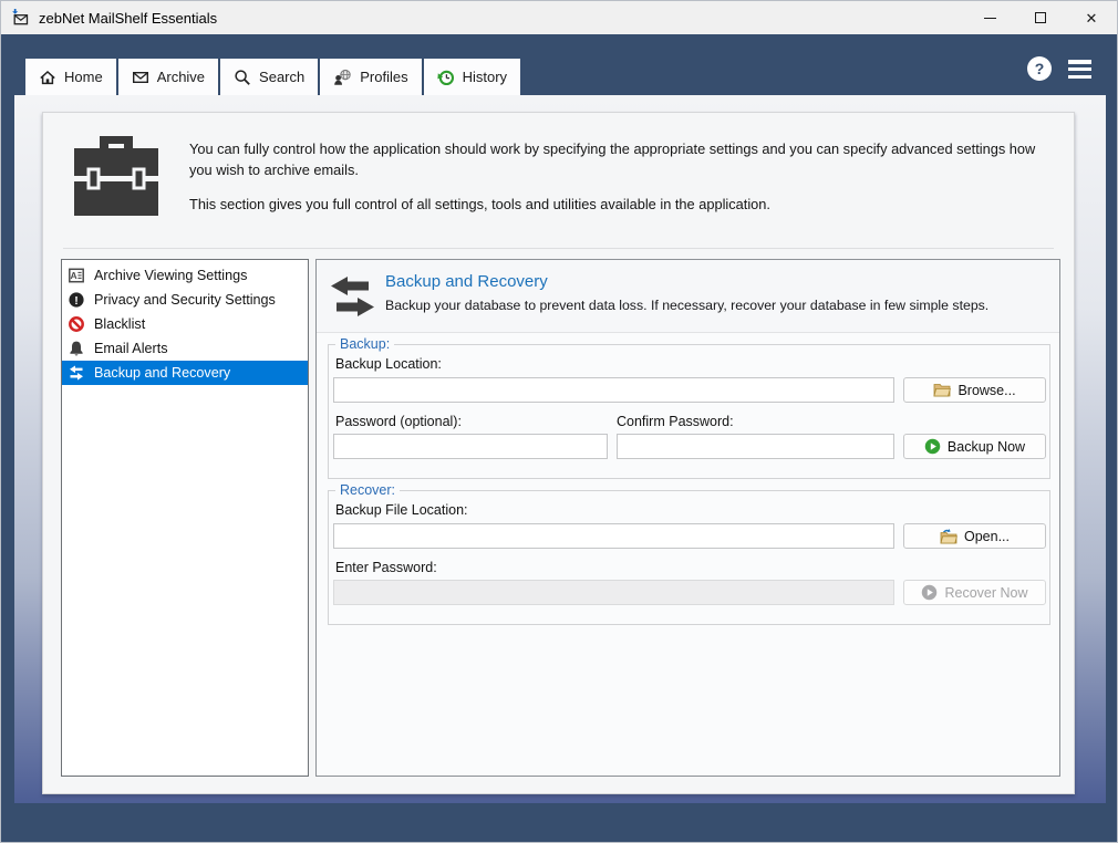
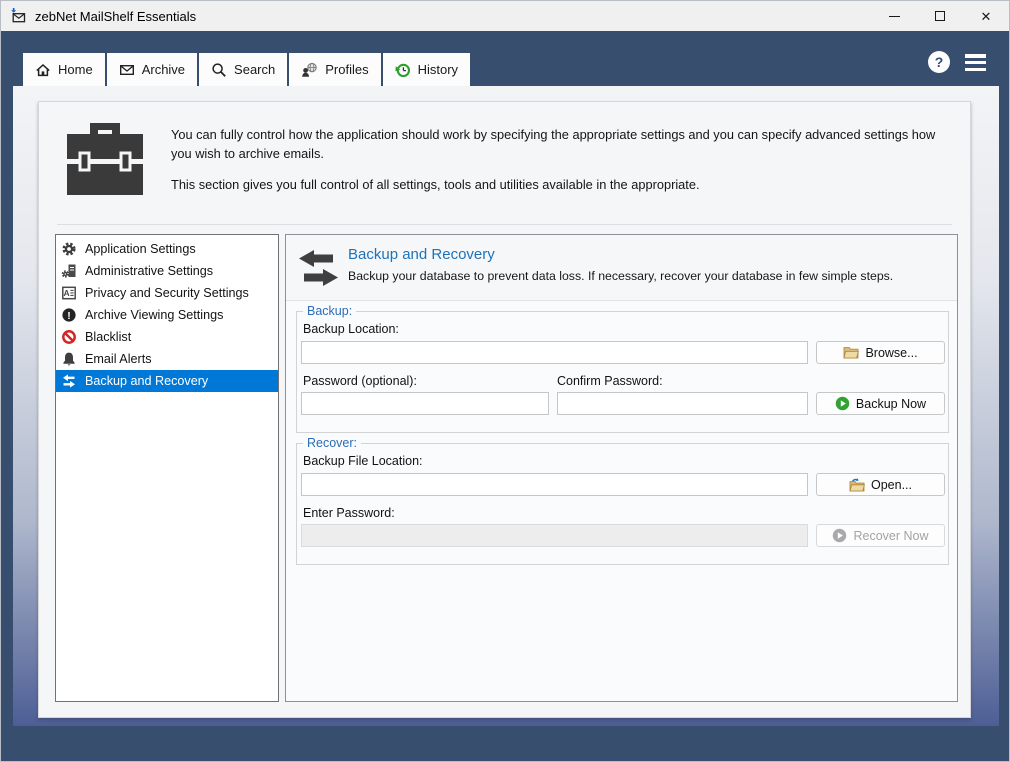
  zebNet MailShelf Essentials
  ✕
  Home
  Archive
  Search
  Profiles
  History
  ?
  You can fully control how the application should work by specifying the appropriate settings and you can specify advanced settings how you wish to archive emails.
- This section gives you full control of all settings, tools and utilities available in the application.
+ This section gives you full control of all settings, tools and utilities available in the appropriate.
+ Application Settings
+ Administrative Settings
  A
- Archive Viewing Settings
+ Privacy and Security Settings
  !
- Privacy and Security Settings
+ Archive Viewing Settings
  Blacklist
  Email Alerts
  Backup and Recovery
  Backup and Recovery
  Backup your database to prevent data loss. If necessary, recover your database in few simple steps.
  Backup:
  Backup Location:
  Browse...
  Password (optional):
  Confirm Password:
  Backup Now
  Recover:
  Backup File Location:
  Open...
  Enter Password:
  Recover Now
